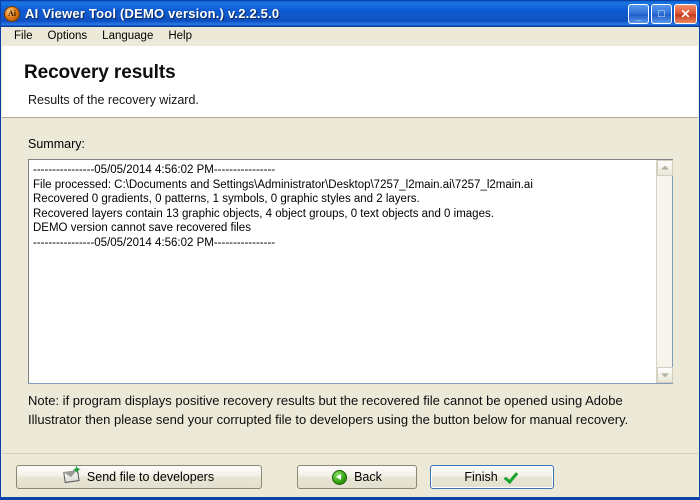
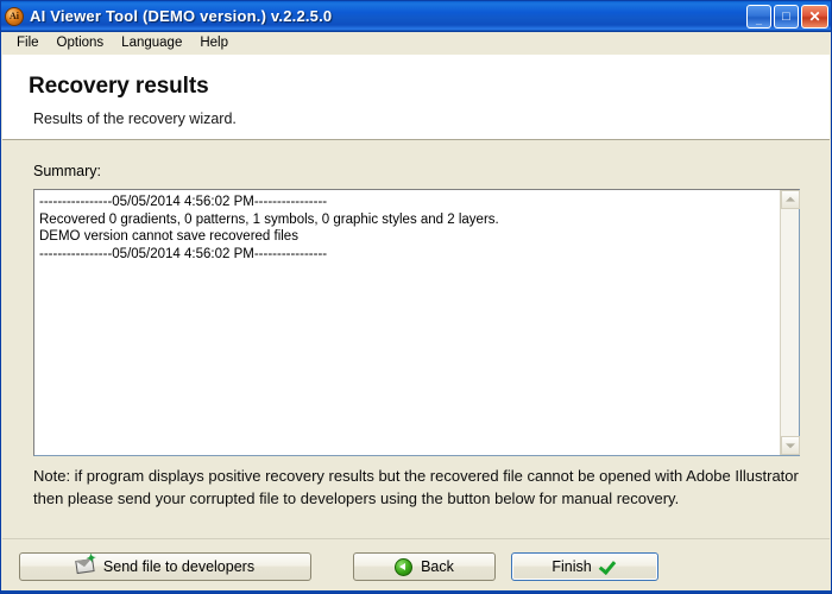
  AI Viewer Tool (DEMO version.) v.2.2.5.0
  _
  □
  ✕
  File
  Options
  Language
  Help
  Recovery results
  Results of the recovery wizard.
  Summary:
  ----------------05/05/2014 4:56:02 PM----------------
- File processed: C:\Documents and Settings\Administrator\Desktop\7257_l2main.ai\7257_l2main.ai
  Recovered 0 gradients, 0 patterns, 1 symbols, 0 graphic styles and 2 layers.
- Recovered layers contain 13 graphic objects, 4 object groups, 0 text objects and 0 images.
  DEMO version cannot save recovered files
  ----------------05/05/2014 4:56:02 PM----------------
- Note: if program displays positive recovery results but the recovered file cannot be opened using Adobe Illustrator then please send your corrupted file to developers using the button below for manual recovery.
+ Note: if program displays positive recovery results but the recovered file cannot be opened with Adobe Illustrator then please send your corrupted file to developers using the button below for manual recovery.
  Send file to developers
  Back
  Finish
